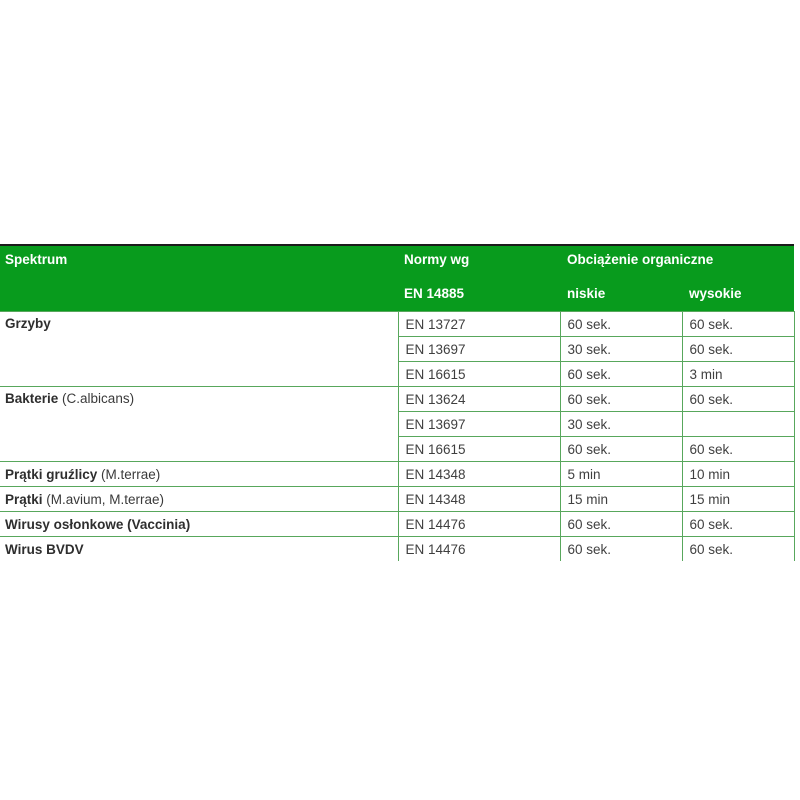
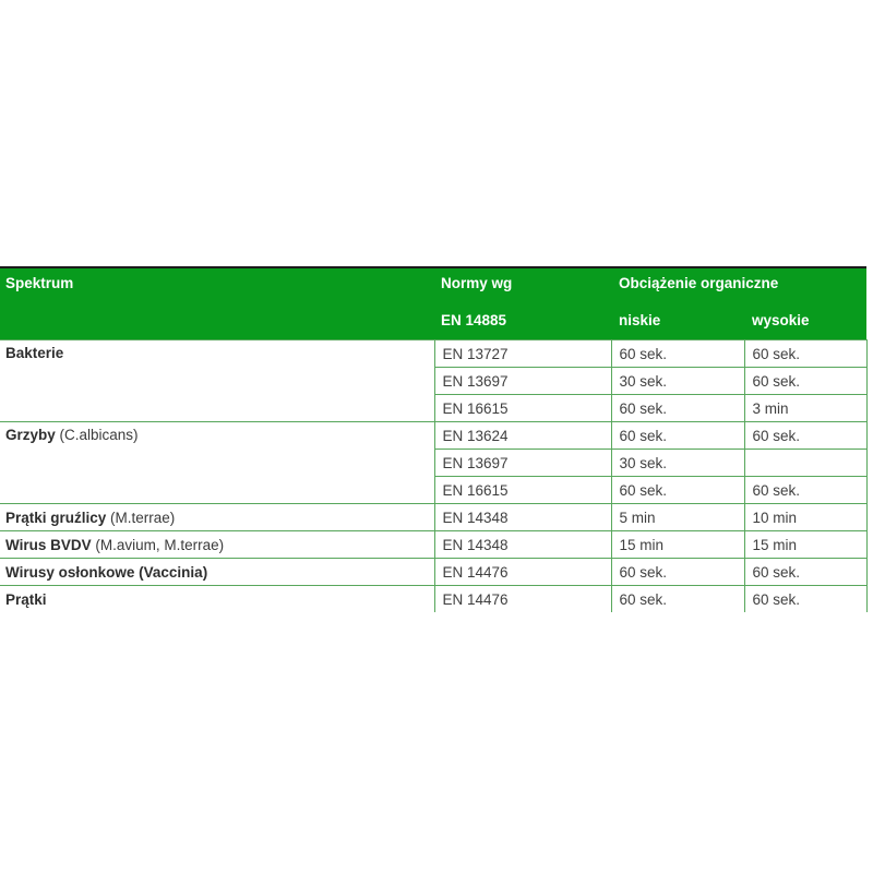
  Spektrum	Normy wg	Obciążenie organiczne
  EN 14885	niskie	wysokie
- Grzyby	EN 13727	60 sek.	60 sek.
+ Bakterie	EN 13727	60 sek.	60 sek.
  EN 13697	30 sek.	60 sek.
  EN 16615	60 sek.	3 min
- Bakterie (C.albicans)	EN 13624	60 sek.	60 sek.
+ Grzyby (C.albicans)	EN 13624	60 sek.	60 sek.
  EN 13697	30 sek.
  EN 16615	60 sek.	60 sek.
  Prątki gruźlicy (M.terrae)	EN 14348	5 min	10 min
- Prątki (M.avium, M.terrae)	EN 14348	15 min	15 min
+ Wirus BVDV (M.avium, M.terrae)	EN 14348	15 min	15 min
  Wirusy osłonkowe (Vaccinia)	EN 14476	60 sek.	60 sek.
- Wirus BVDV	EN 14476	60 sek.	60 sek.
+ Prątki	EN 14476	60 sek.	60 sek.
